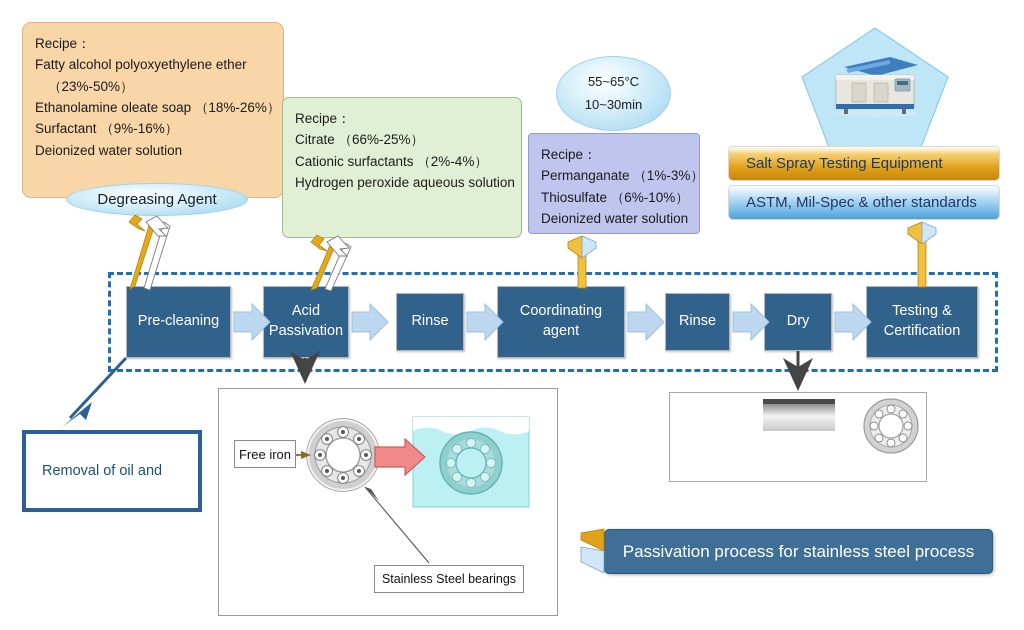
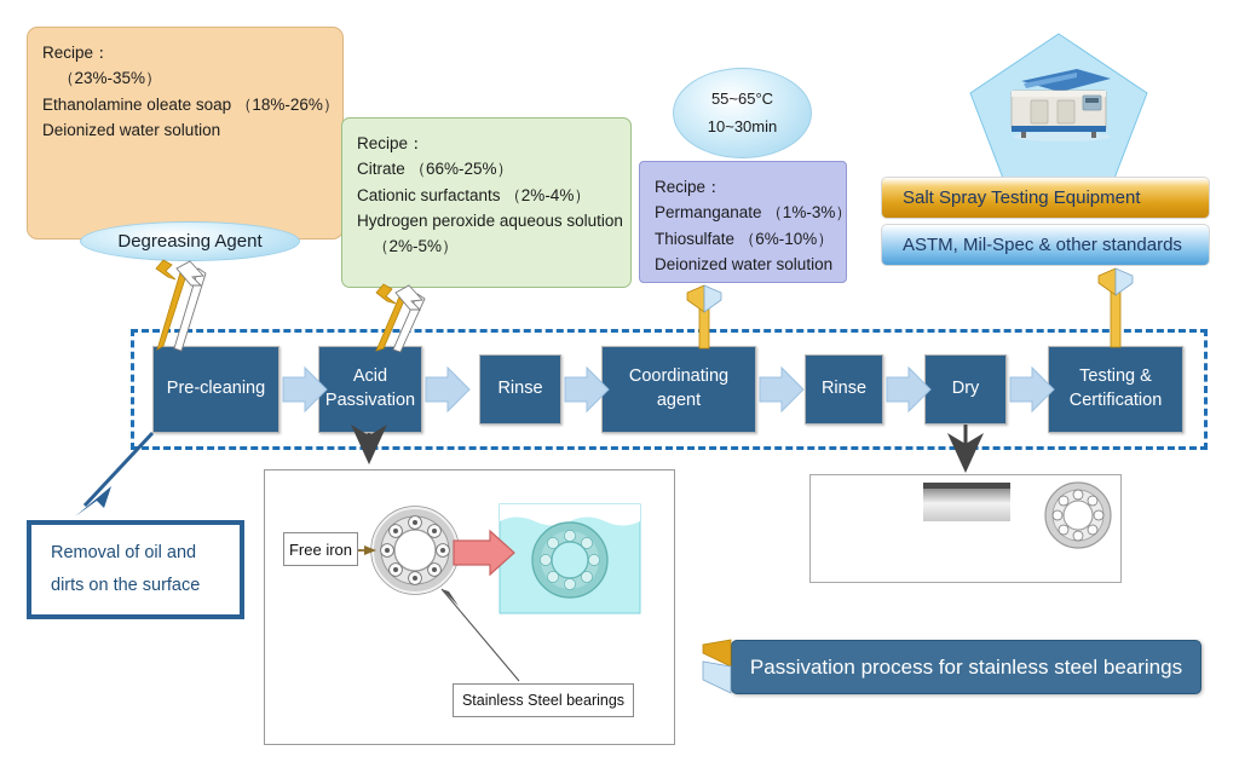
  Recipe：
- Fatty alcohol polyoxyethylene ether
- （23%-50%）
+ （23%-35%）
  Ethanolamine oleate soap （18%-26%
- Surfactant （9%-16%）
  Deionized water solution
  Recipe：
  Citrate （66%-25%）
  Cationic surfactants （2%-4%）
  Hydrogen peroxide aqueous solutio
+ （2%-5%）
  Recipe：
  Permanganate （1%-3%
  Thiosulfate （6%-10%）
  Deionized water solution
  Degreasing Agent
  55~65°C
  10~30min
  Salt Spray Testing Equipment
  ASTM, Mil-Spec & other standards
  Pre-cleaning
  Acid
  Passivation
  Rinse
  Coordinating
  agent
  Rinse
  Dry
  Testing &
  Certification
  Removal of oil and
+ dirts on the surface
  Free iron
  Stainless Steel bearings
- Passivation process for stainless steel process
+ Passivation process for stainless steel bearings
